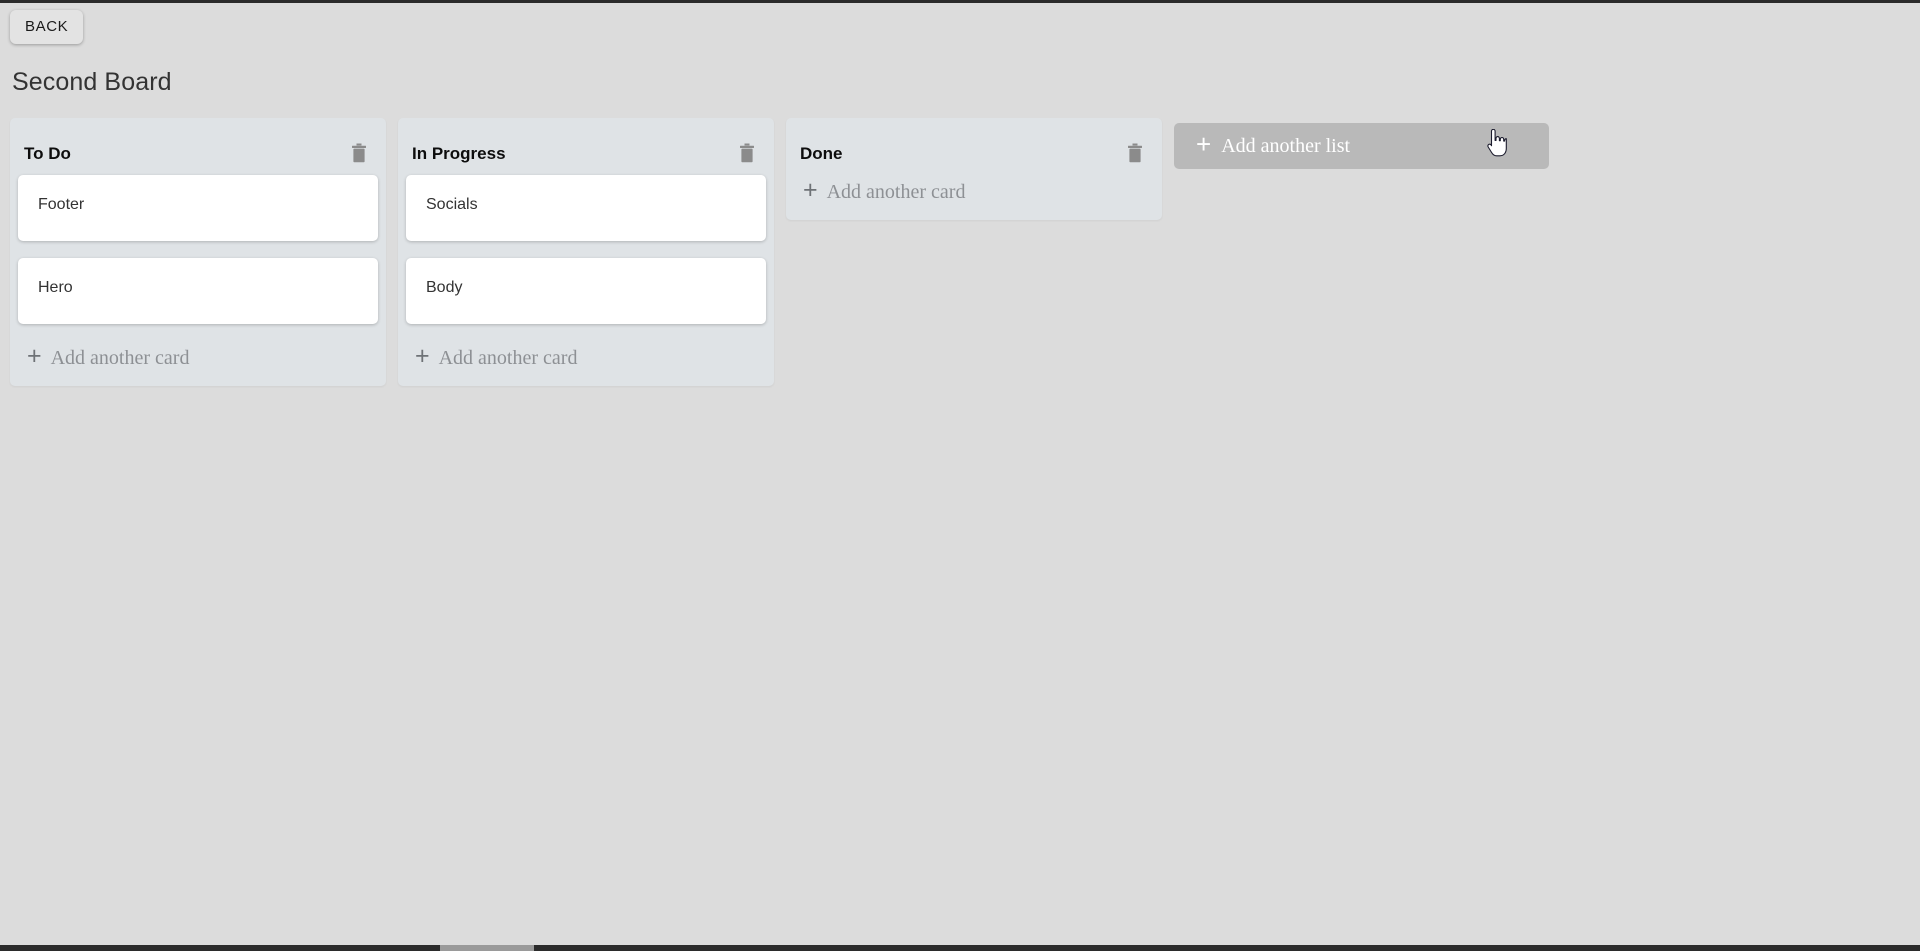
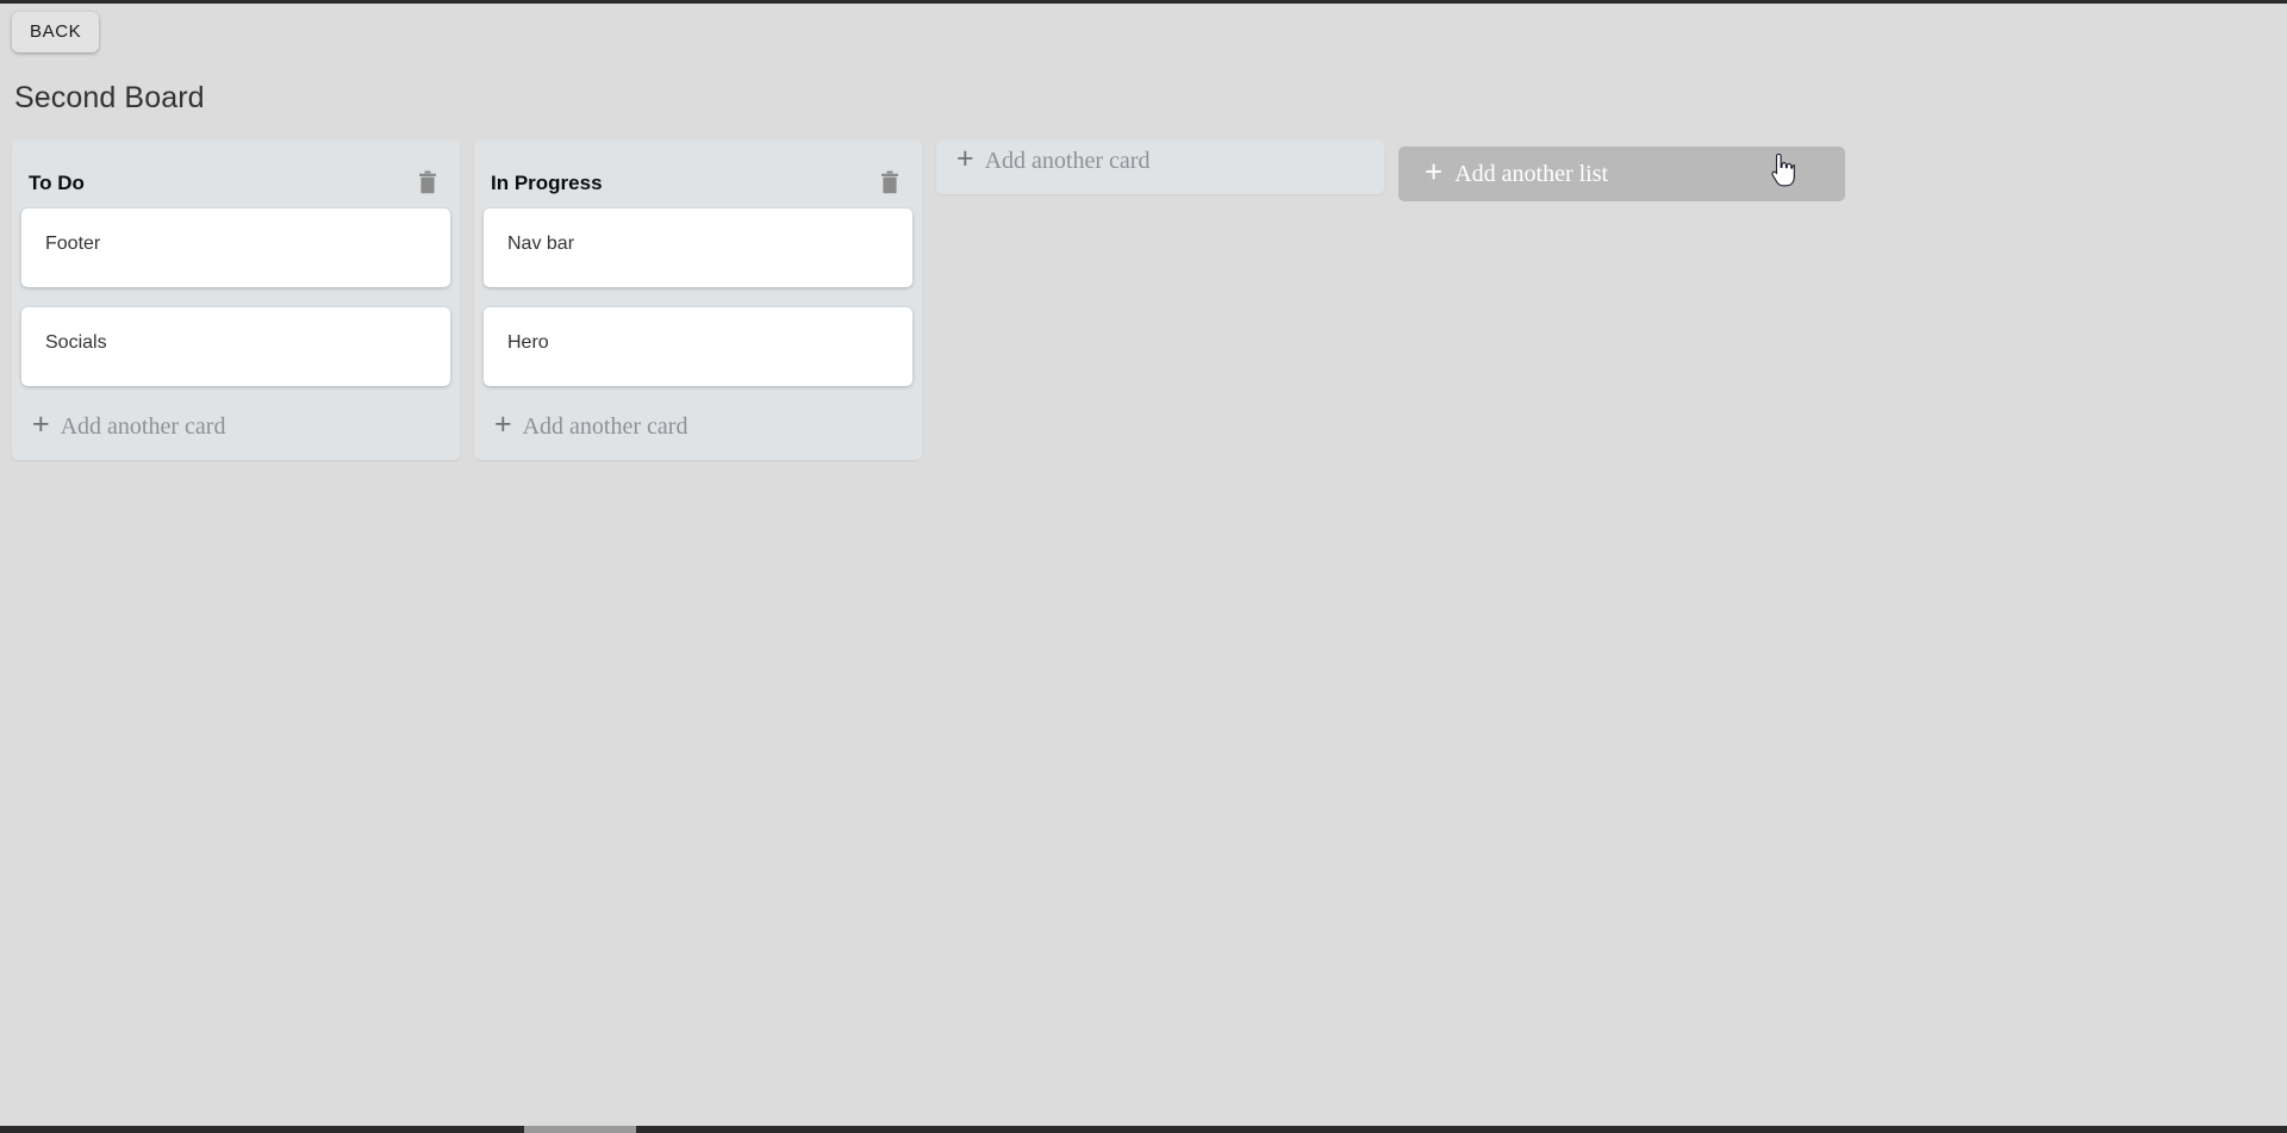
  BACK
  Second Board
  To Do
  Footer
- Hero
+ Socials
  +
  Add another card
  In Progress
+ Nav bar
- Socials
+ Hero
- Body
  +
  Add another card
- Done
  +
  Add another card
  +
  Add another list
